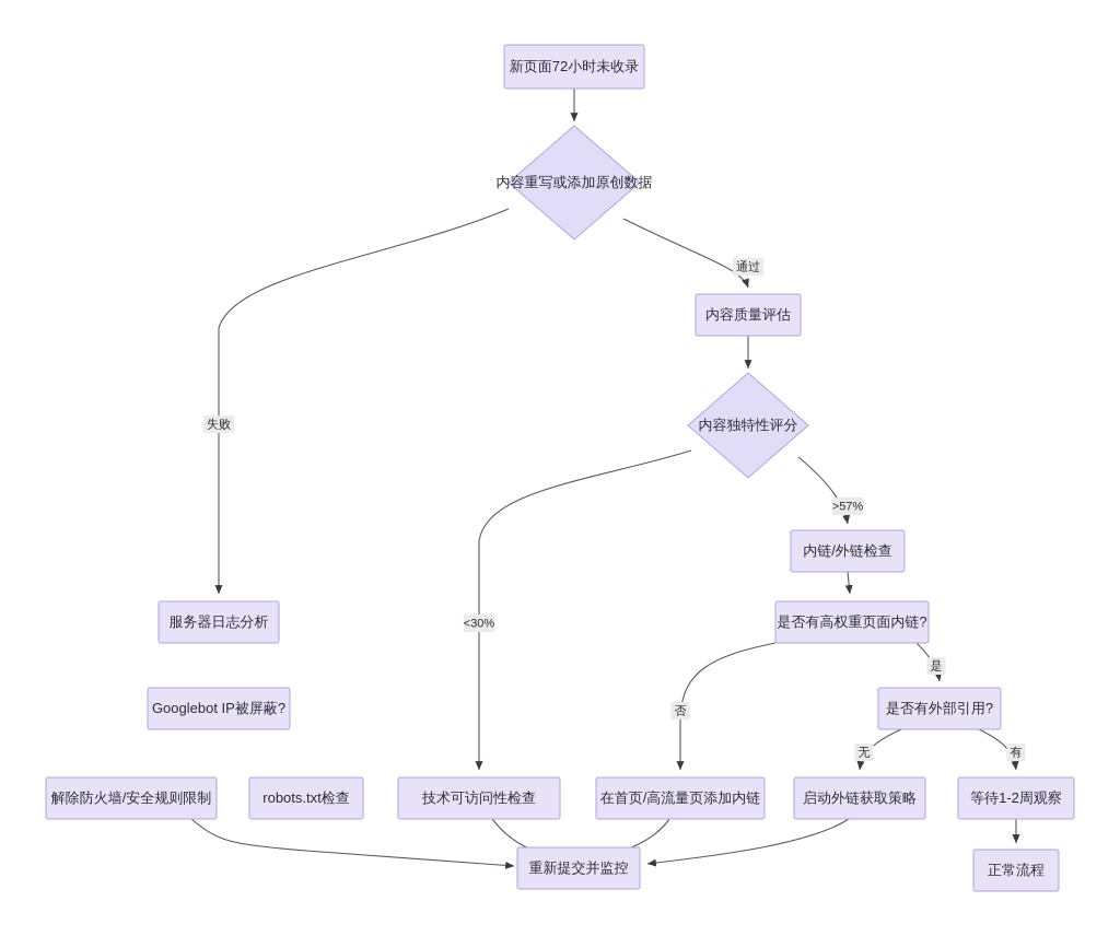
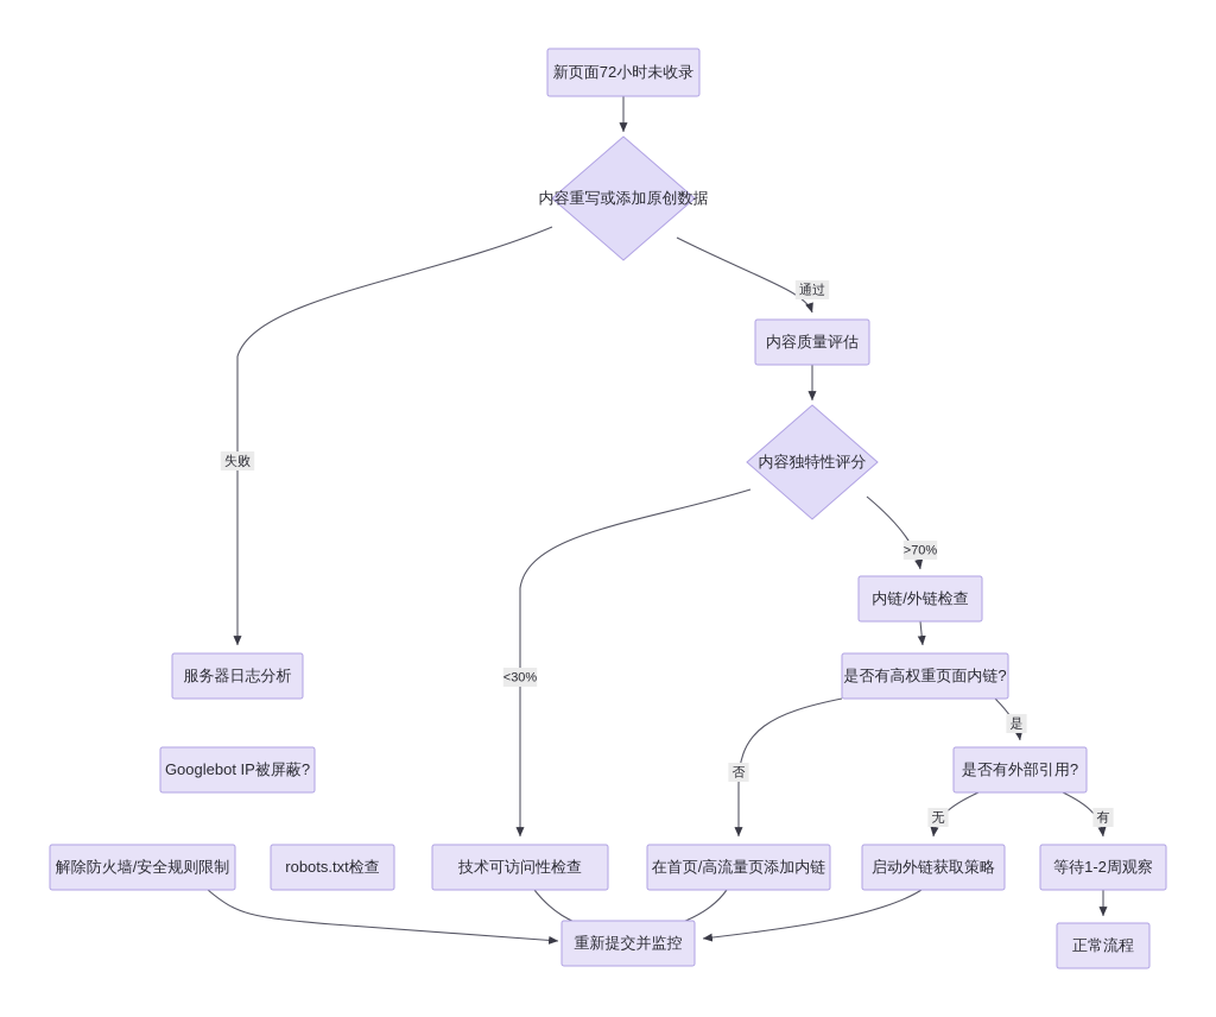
  新页面72小时未收录
  内容重写或添加原创数据
  内容质量评估
  内容独特性评分
  内链/外链检查
  是否有高权重页面内链?
  是否有外部引用?
  服务器日志分析
  Googlebot IP被屏蔽?
  解除防火墙/安全规则限制
  robots.txt检查
  技术可访问性检查
  在首页/高流量页添加内链
  启动外链获取策略
  等待1-2周观察
  重新提交并监控
  正常流程
  失败
  通过
  <30%
- >57%
+ >70%
  否
  是
  无
  有
